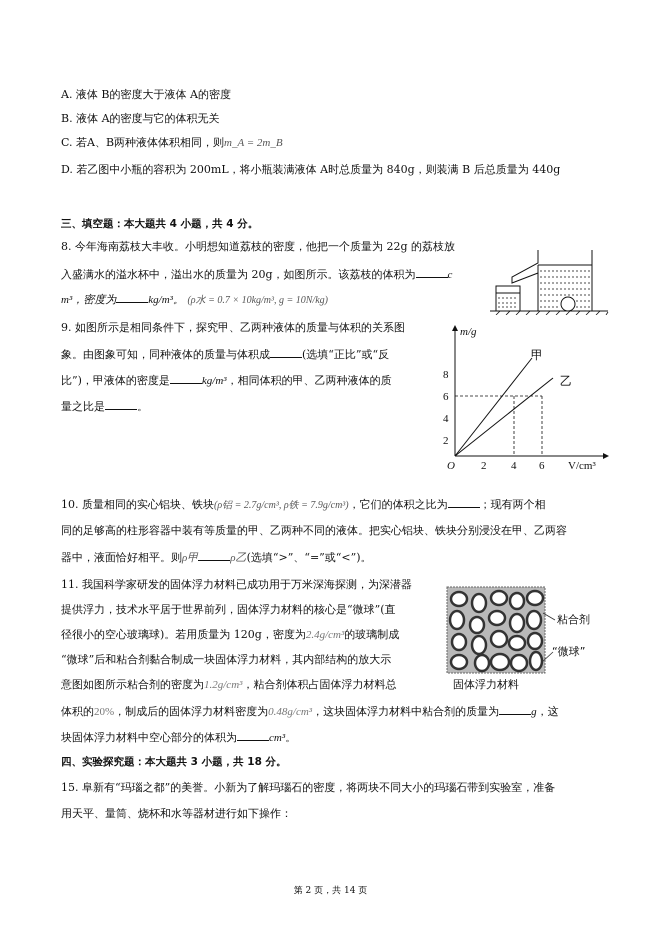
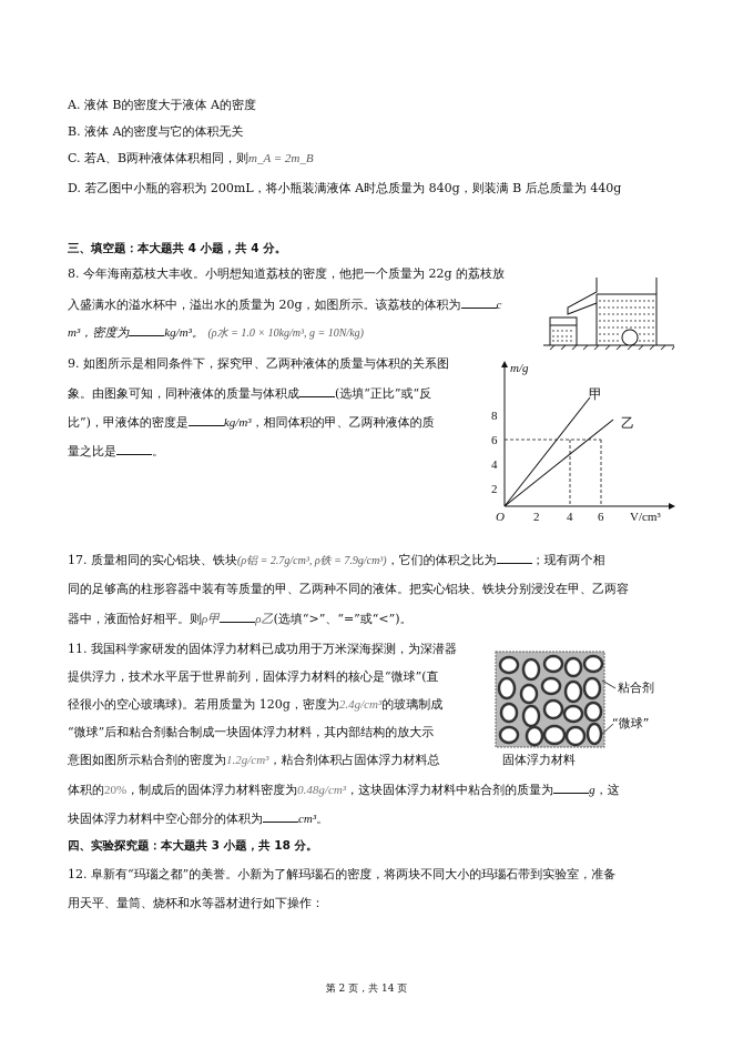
  A. 液体 B的密度大于液体 A的密度
  B. 液体 A的密度与它的体积无关
  C. 若A、B两种液体体积相同，则m_A = 2m_B
  D. 若乙图中小瓶的容积为 200mL，将小瓶装满液体 A时总质量为 840g，则装满 B 后总质量为 440g
  三、填空题：本大题共 4 小题，共 4 分。
  8. 今年海南荔枝大丰收。小明想知道荔枝的密度，他把一个质量为 22g 的荔枝放
  入盛满水的溢水杯中，溢出水的质量为 20g，如图所示。该荔枝的体积为 c
- m³，密度为 kg/m³。 (ρ水 = 0.7 × 10kg/m³, g = 10N/kg)
+ m³，密度为 kg/m³。 (ρ水 = 1.0 × 10kg/m³, g = 10N/kg)
  9. 如图所示是相同条件下，探究甲、乙两种液体的质量与体积的关系图
  象。由图象可知，同种液体的质量与体积成 (选填“正比”或“反
  比”)，甲液体的密度是 kg/m³，相同体积的甲、乙两种液体的质
  量之比是 。
  m/g
  8
  6
  4
  2
  O
  2
  4
  6
  V/cm³
  甲
  乙
- 10. 质量相同的实心铝块、铁块(ρ铝 = 2.7g/cm³, ρ铁 = 7.9g/cm³)，它们的体积之比为 ；现有两个相
+ 17. 质量相同的实心铝块、铁块(ρ铝 = 2.7g/cm³, ρ铁 = 7.9g/cm³)，它们的体积之比为 ；现有两个相
  同的足够高的柱形容器中装有等质量的甲、乙两种不同的液体。把实心铝块、铁块分别浸没在甲、乙两容
  器中，液面恰好相平。则ρ甲 ρ乙(选填“>”、“=”或“<”)。
  11. 我国科学家研发的固体浮力材料已成功用于万米深海探测，为深潜器
  提供浮力，技术水平居于世界前列，固体浮力材料的核心是“微球”(直
  径很小的空心玻璃球)。若用质量为 120g，密度为2.4g/cm³的玻璃制成
  “微球”后和粘合剂黏合制成一块固体浮力材料，其内部结构的放大示
  意图如图所示粘合剂的密度为1.2g/cm³，粘合剂体积占固体浮力材料总
  体积的20%，制成后的固体浮力材料密度为0.48g/cm³，这块固体浮力材料中粘合剂的质量为 g，这
  块固体浮力材料中空心部分的体积为 cm³。
  粘合剂
  “微球”
  固体浮力材料
  四、实验探究题：本大题共 3 小题，共 18 分。
- 15. 阜新有“玛瑙之都”的美誉。小新为了解玛瑙石的密度，将两块不同大小的玛瑙石带到实验室，准备
+ 12. 阜新有“玛瑙之都”的美誉。小新为了解玛瑙石的密度，将两块不同大小的玛瑙石带到实验室，准备
  用天平、量筒、烧杯和水等器材进行如下操作：
  第 2 页，共 14 页
